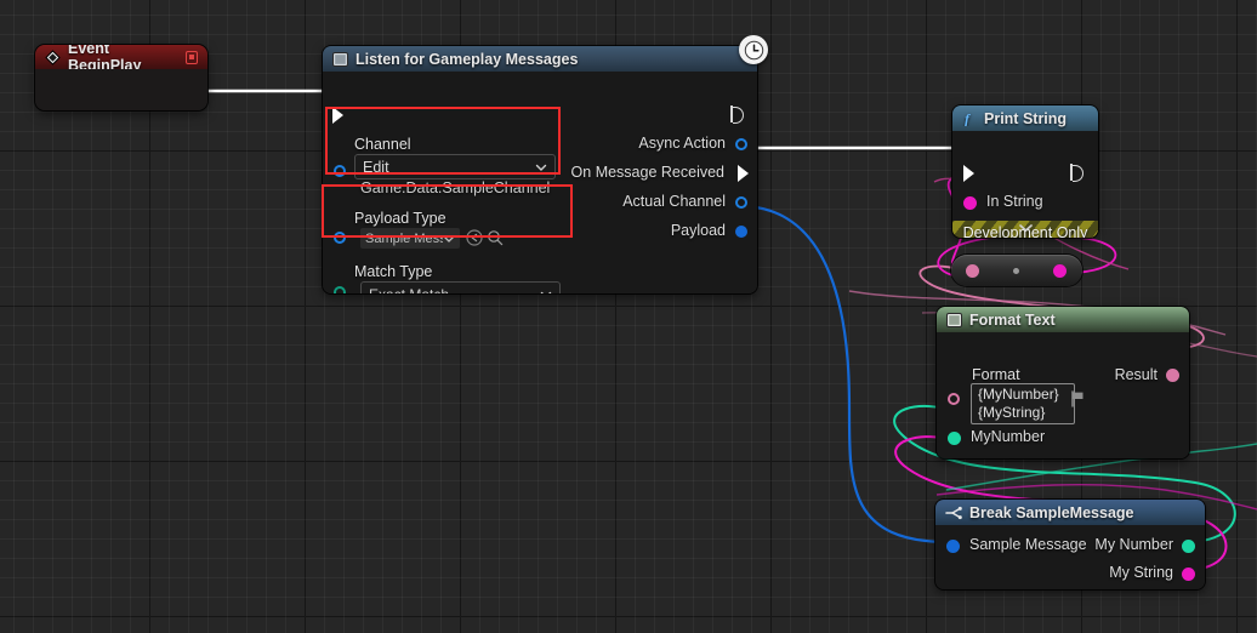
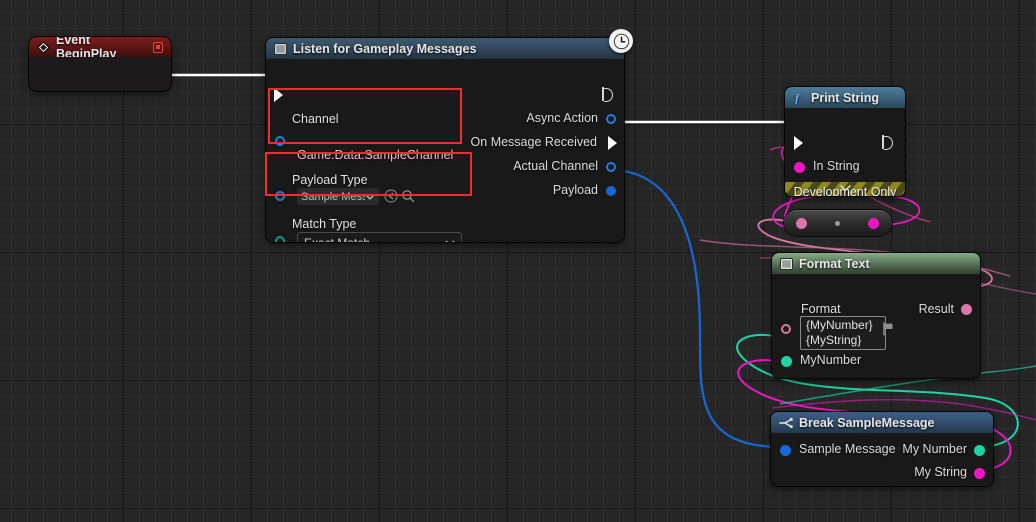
  Event BeginPlay
  Listen for Gameplay Messages
  Channel
- Edit
  Game.Data.SampleChannel
  Payload Type
  Sample Mess
  Match Type
  Async Action
  On Message Received
  Actual Channel
  Payload
  f
  Print String
  In String
  Development Only
  Format Text
  Format
  {MyNumber}
  {MyString}
  MyNumber
  Result
  Break SampleMessage
  Sample Message
  My Number
  My String
